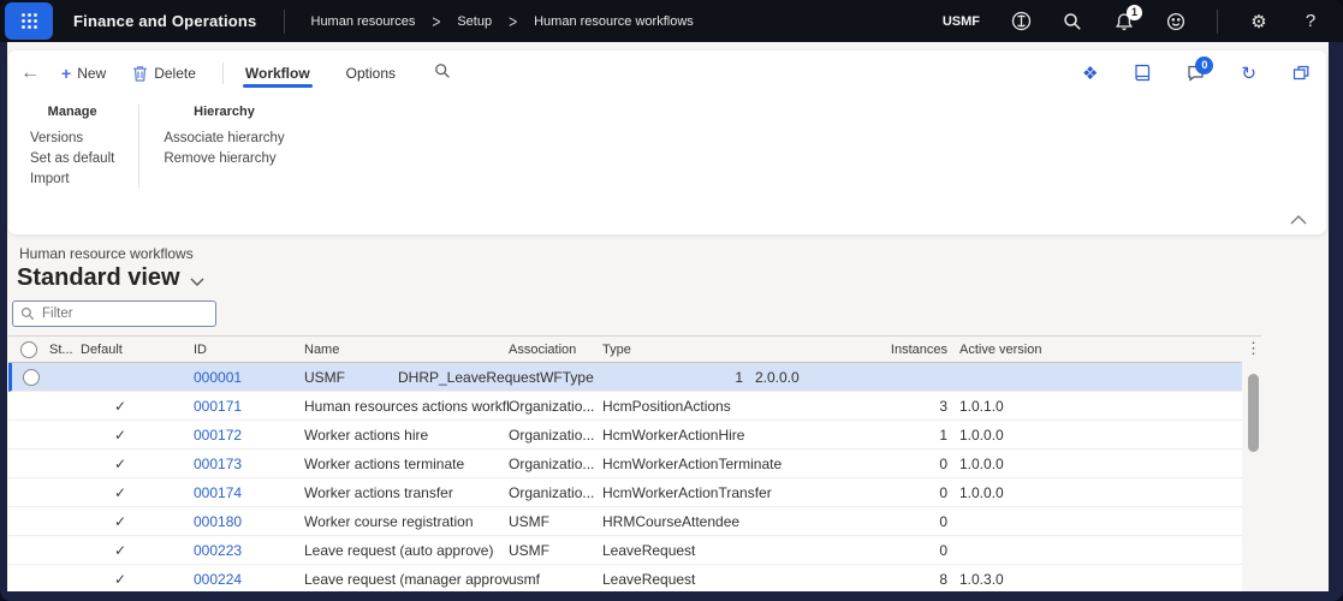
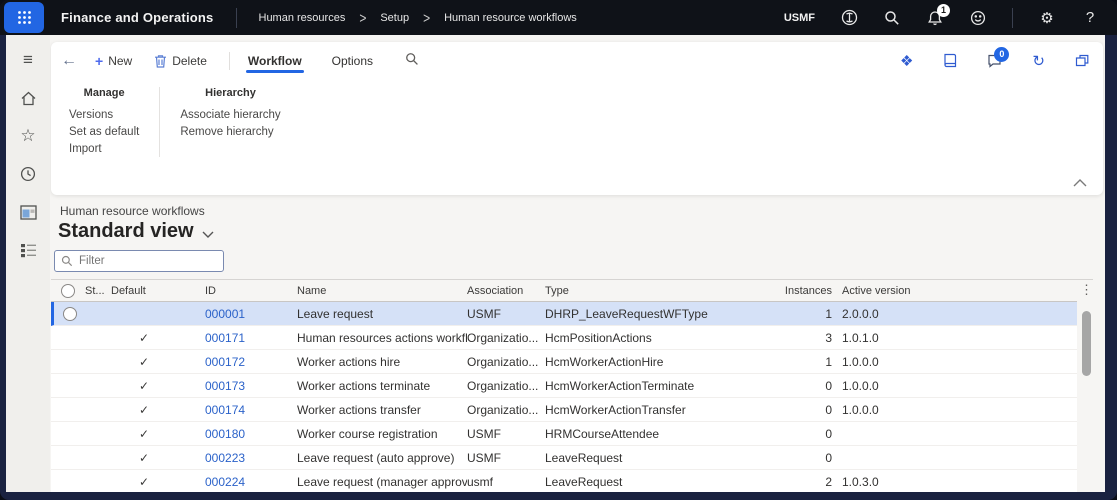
  Finance and Operations
  Human resources
  >
  Setup
  >
  Human resource workflows
  USMF
  1
  ⚙
  ?
+ ≡
+ ☆
  ←
  +
  New
  Delete
  Workflow
  Options
  ❖
  0
  ↻
  Manage
  Versions
  Set as default
  Import
  Hierarchy
  Associate hierarchy
  Remove hierarchy
  Human resource workflows
  Standard view
  Filter
  St...
  Default
  ID
  Name
  Association
  Type
  Instances
  Active version
  000001
+ Leave request
  USMF
  DHRP_LeaveRequestWFType
  1
  2.0.0.0
  ✓
  000171
  Human resources actions workfl
  Organizatio...
  HcmPositionActions
  3
  1.0.1.0
  ✓
  000172
  Worker actions hire
  Organizatio...
  HcmWorkerActionHire
  1
  1.0.0.0
  ✓
  000173
  Worker actions terminate
  Organizatio...
  HcmWorkerActionTerminate
  0
  1.0.0.0
  ✓
  000174
  Worker actions transfer
  Organizatio...
  HcmWorkerActionTransfer
  0
  1.0.0.0
  ✓
  000180
  Worker course registration
  USMF
  HRMCourseAttendee
  0
  ✓
  000223
  Leave request (auto approve)
  USMF
  LeaveRequest
  0
  ✓
  000224
  Leave request (manager approv
  usmf
  LeaveRequest
- 8
+ 2
  1.0.3.0
  ⋮
